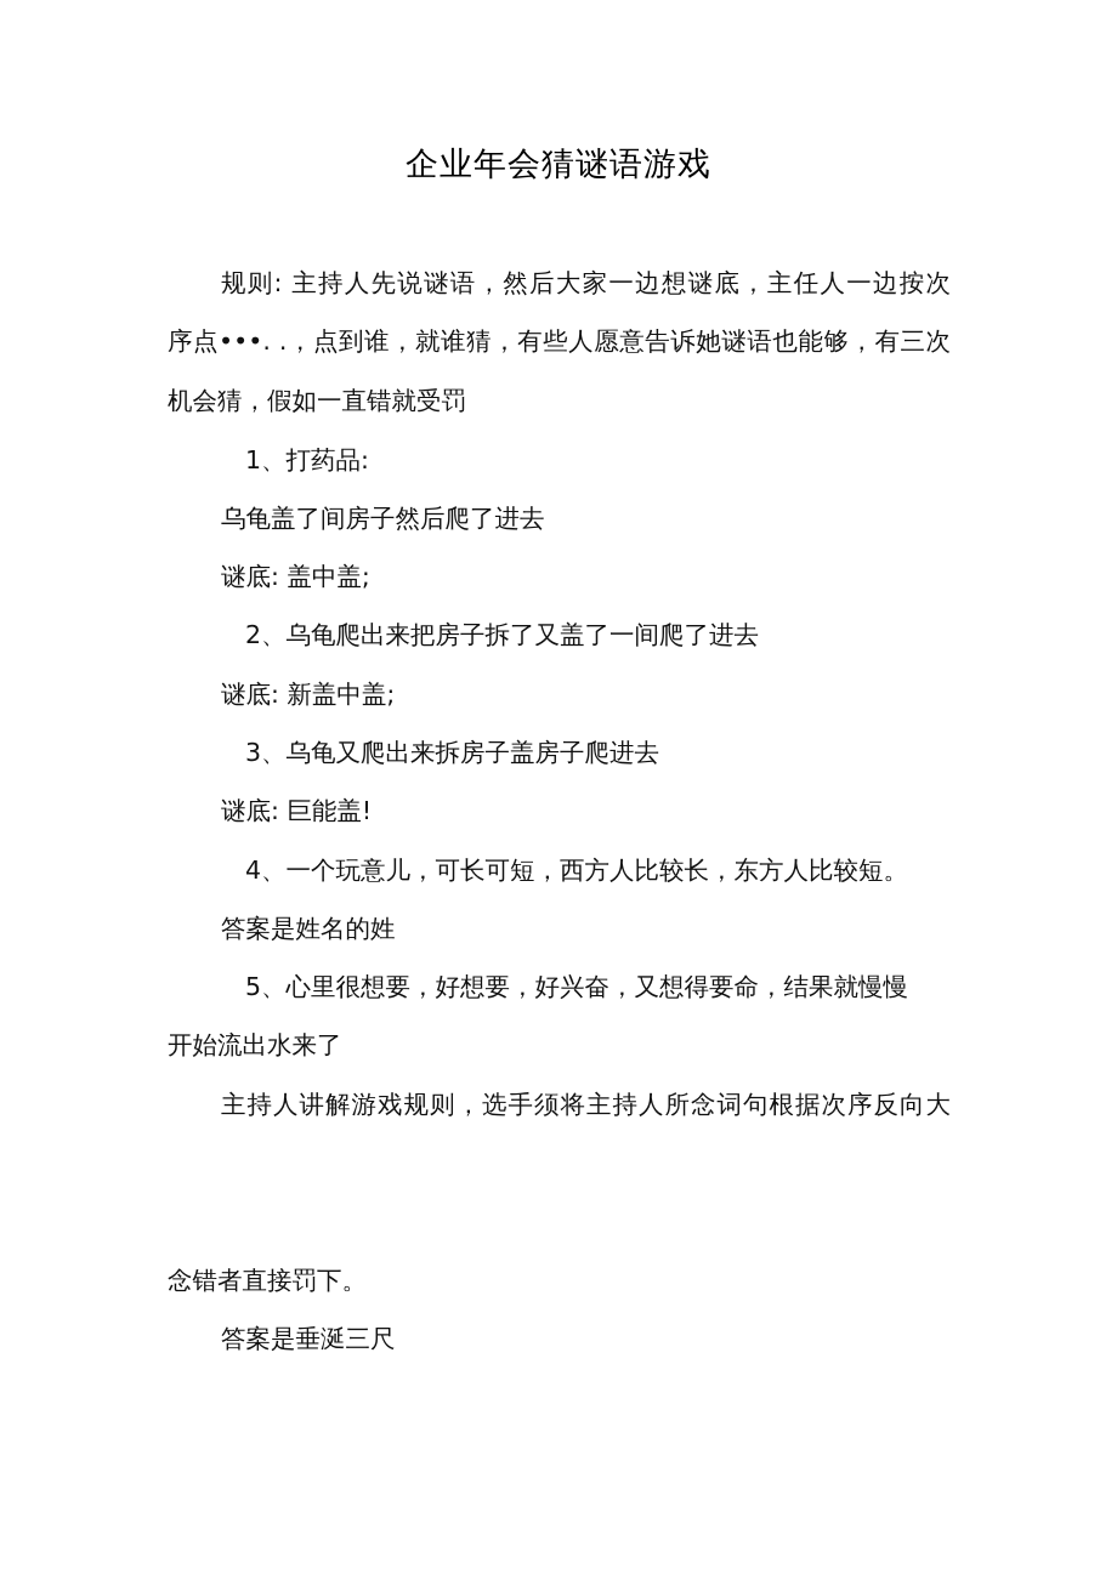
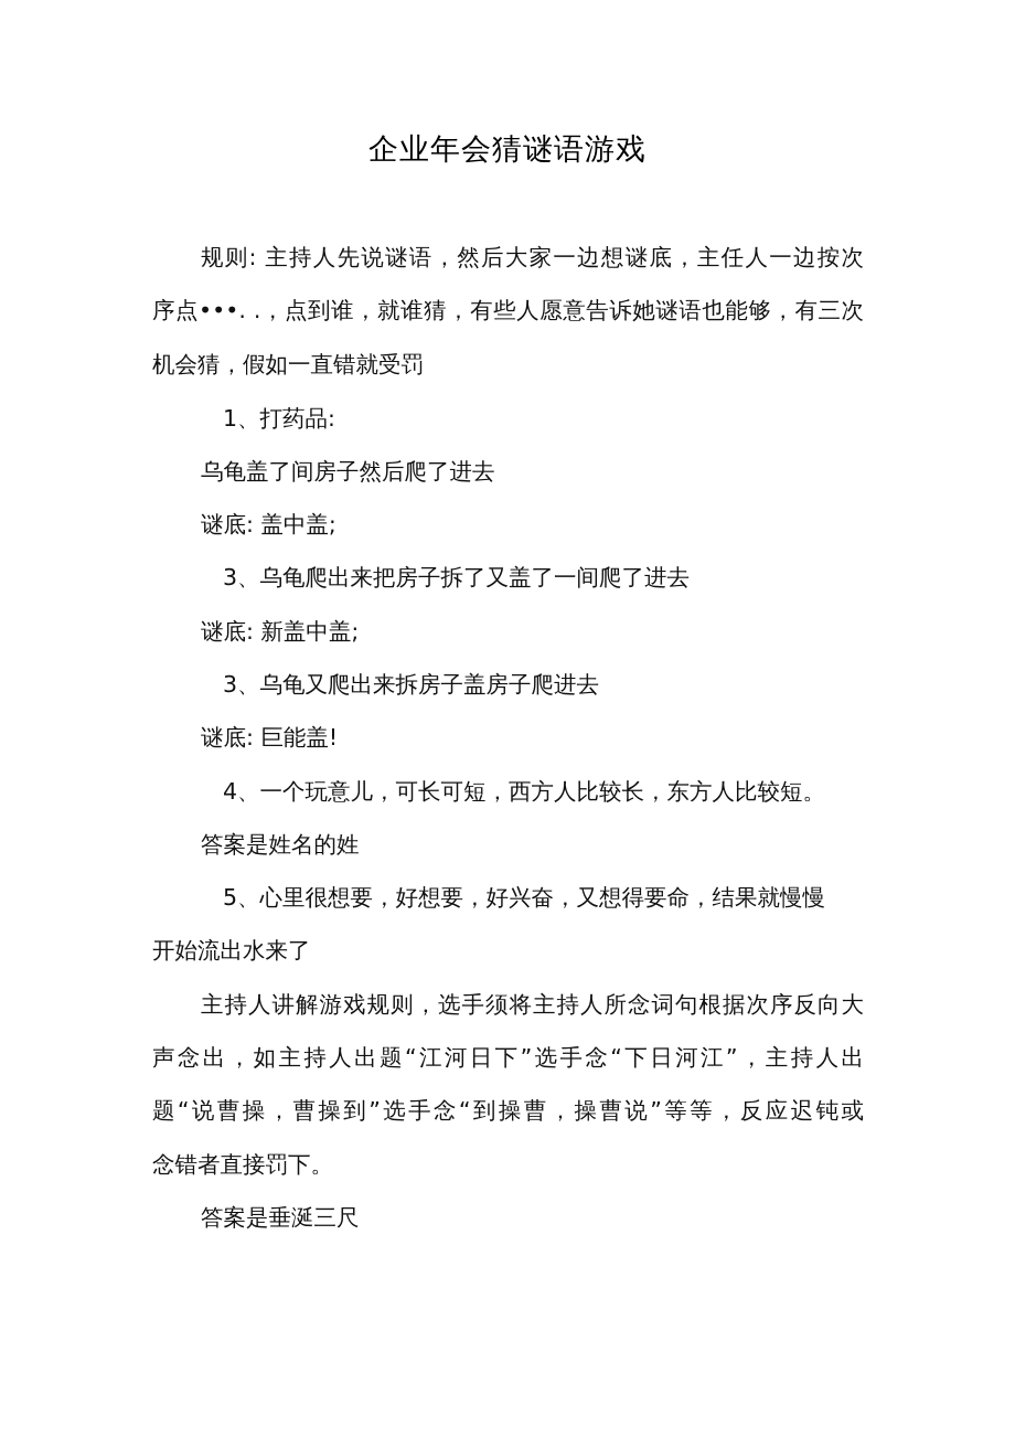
  企业年会猜谜语游戏
  规则: 主持人先说谜语，然后大家一边想谜底，主任人一边按次
  序点•••. .，点到谁，就谁猜，有些人愿意告诉她谜语也能够，有三次
  机会猜，假如一直错就受罚
  1、打药品:
  乌龟盖了间房子然后爬了进去
  谜底: 盖中盖;
- 2、乌龟爬出来把房子拆了又盖了一间爬了进去
+ 3、乌龟爬出来把房子拆了又盖了一间爬了进去
  谜底: 新盖中盖;
  3、乌龟又爬出来拆房子盖房子爬进去
  谜底: 巨能盖!
  4、一个玩意儿，可长可短，西方人比较长，东方人比较短。
  答案是姓名的姓
  5、心里很想要，好想要，好兴奋，又想得要命，结果就慢慢
  开始流出水来了
  主持人讲解游戏规则，选手须将主持人所念词句根据次序反向大
+ 声念出，如主持人出题“江河日下”选手念“下日河江”，主持人出
+ 题“说曹操，曹操到”选手念“到操曹，操曹说”等等，反应迟钝或
  念错者直接罚下。
  答案是垂涎三尺
